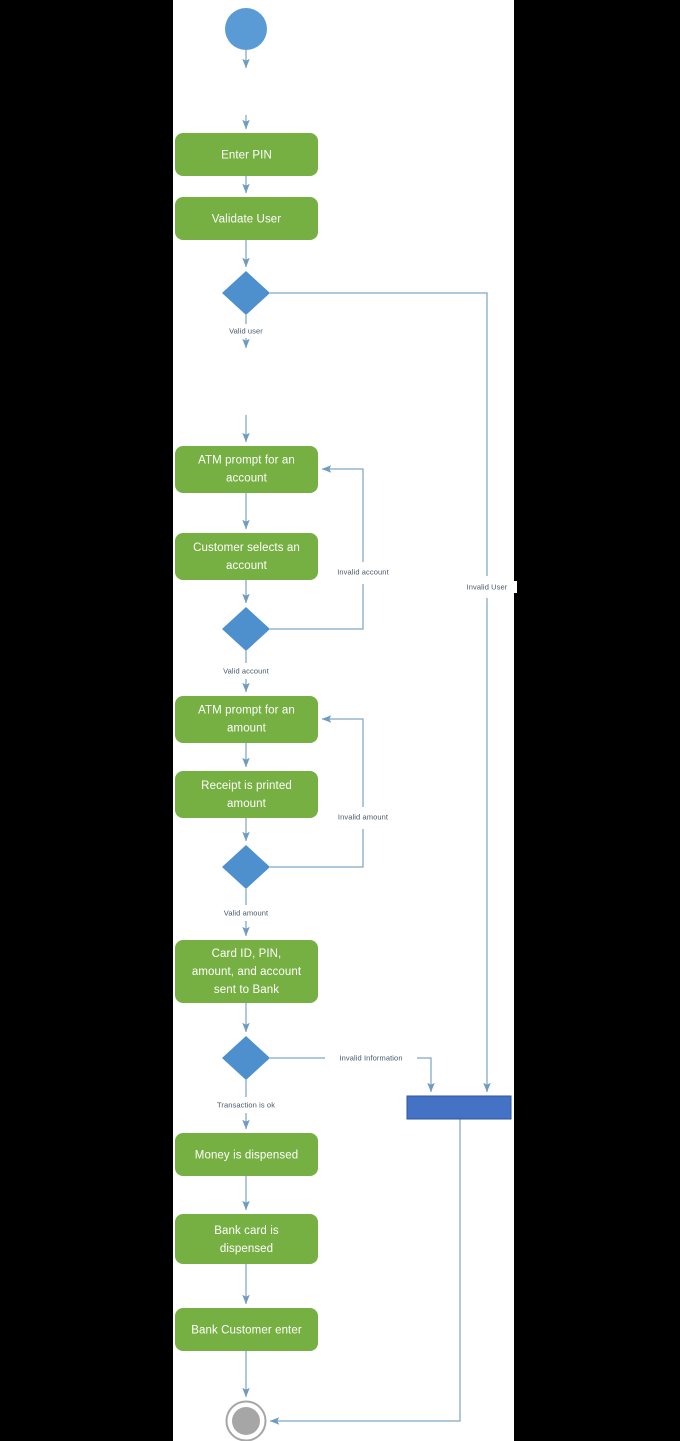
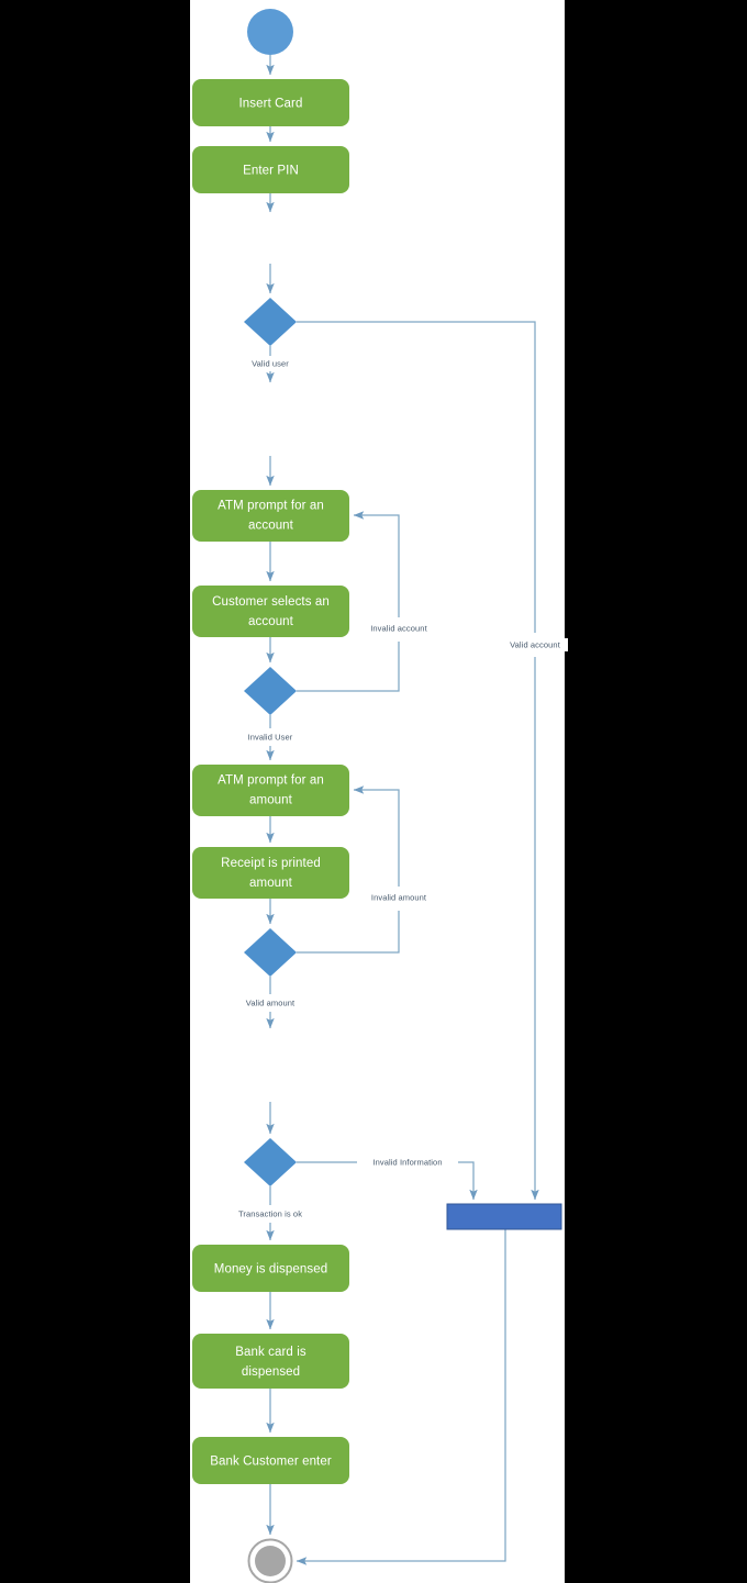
+ Insert Card
  Enter PIN
- Validate User
  ATM prompt for an
  account
  Customer selects an
  account
  ATM prompt for an
  amount
  Receipt is printed
  amount
- Card ID, PIN,
- amount, and account
- sent to Bank
  Money is dispensed
  Bank card is
  dispensed
  Bank Customer enter
  Valid user
- Invalid User
+ Valid account
  Invalid account
- Valid account
+ Invalid User
  Invalid amount
  Valid amount
  Invalid Information
  Transaction is ok
